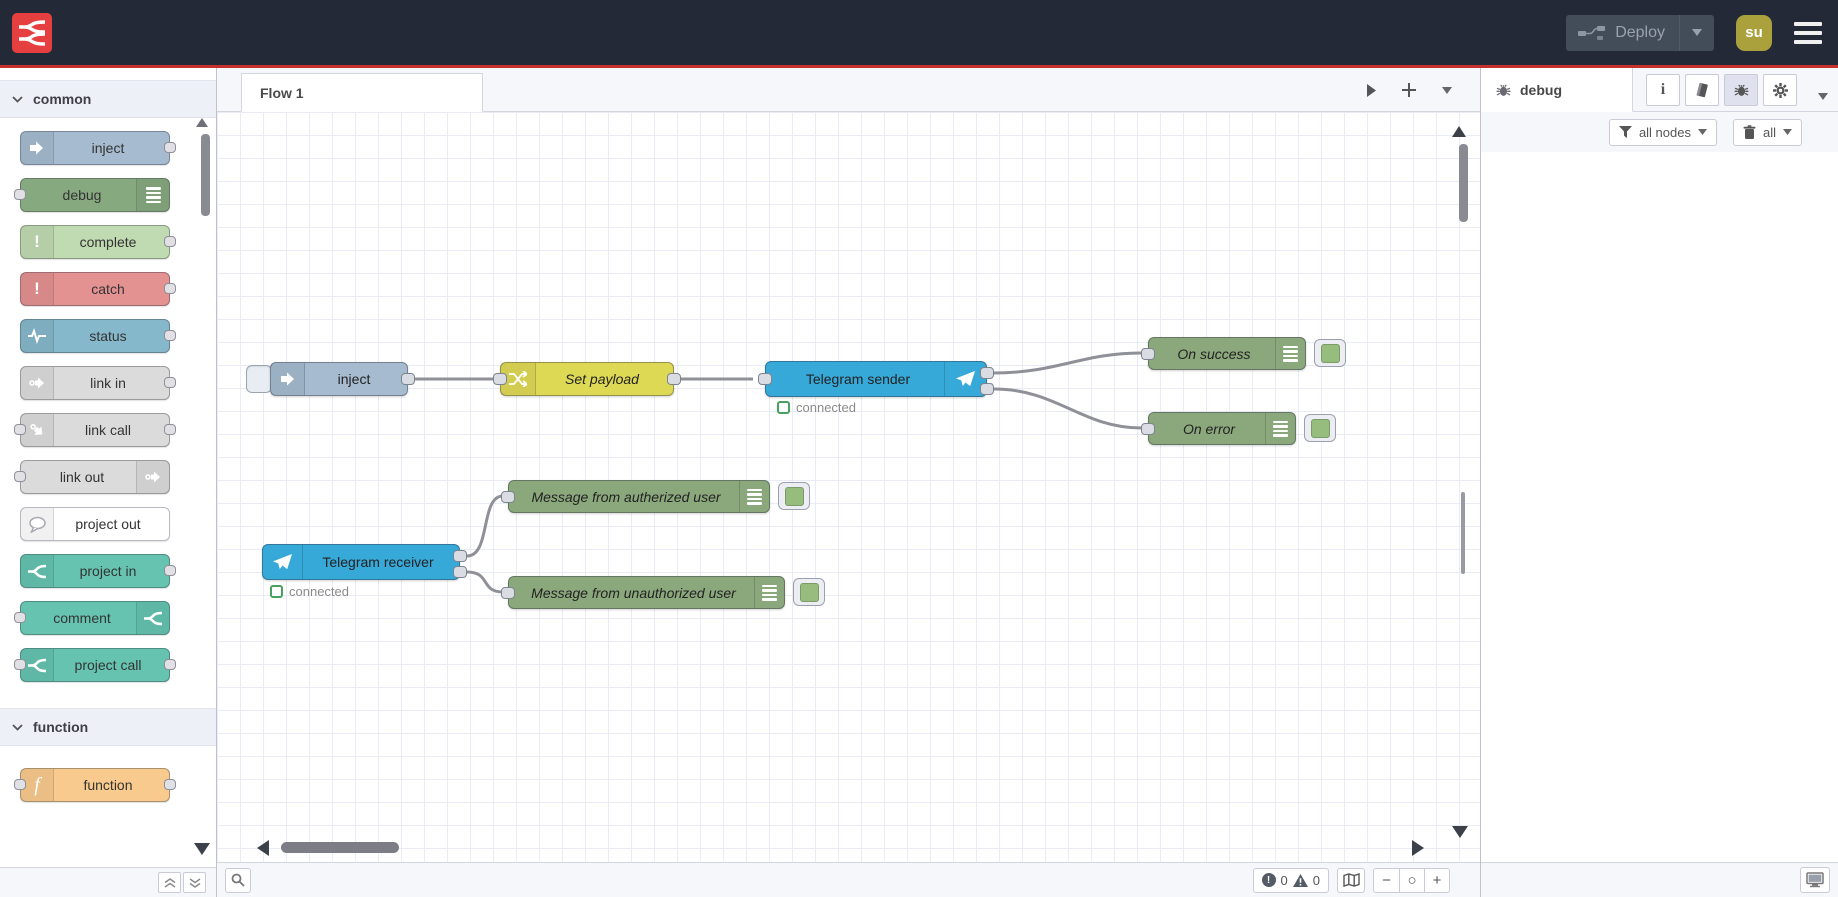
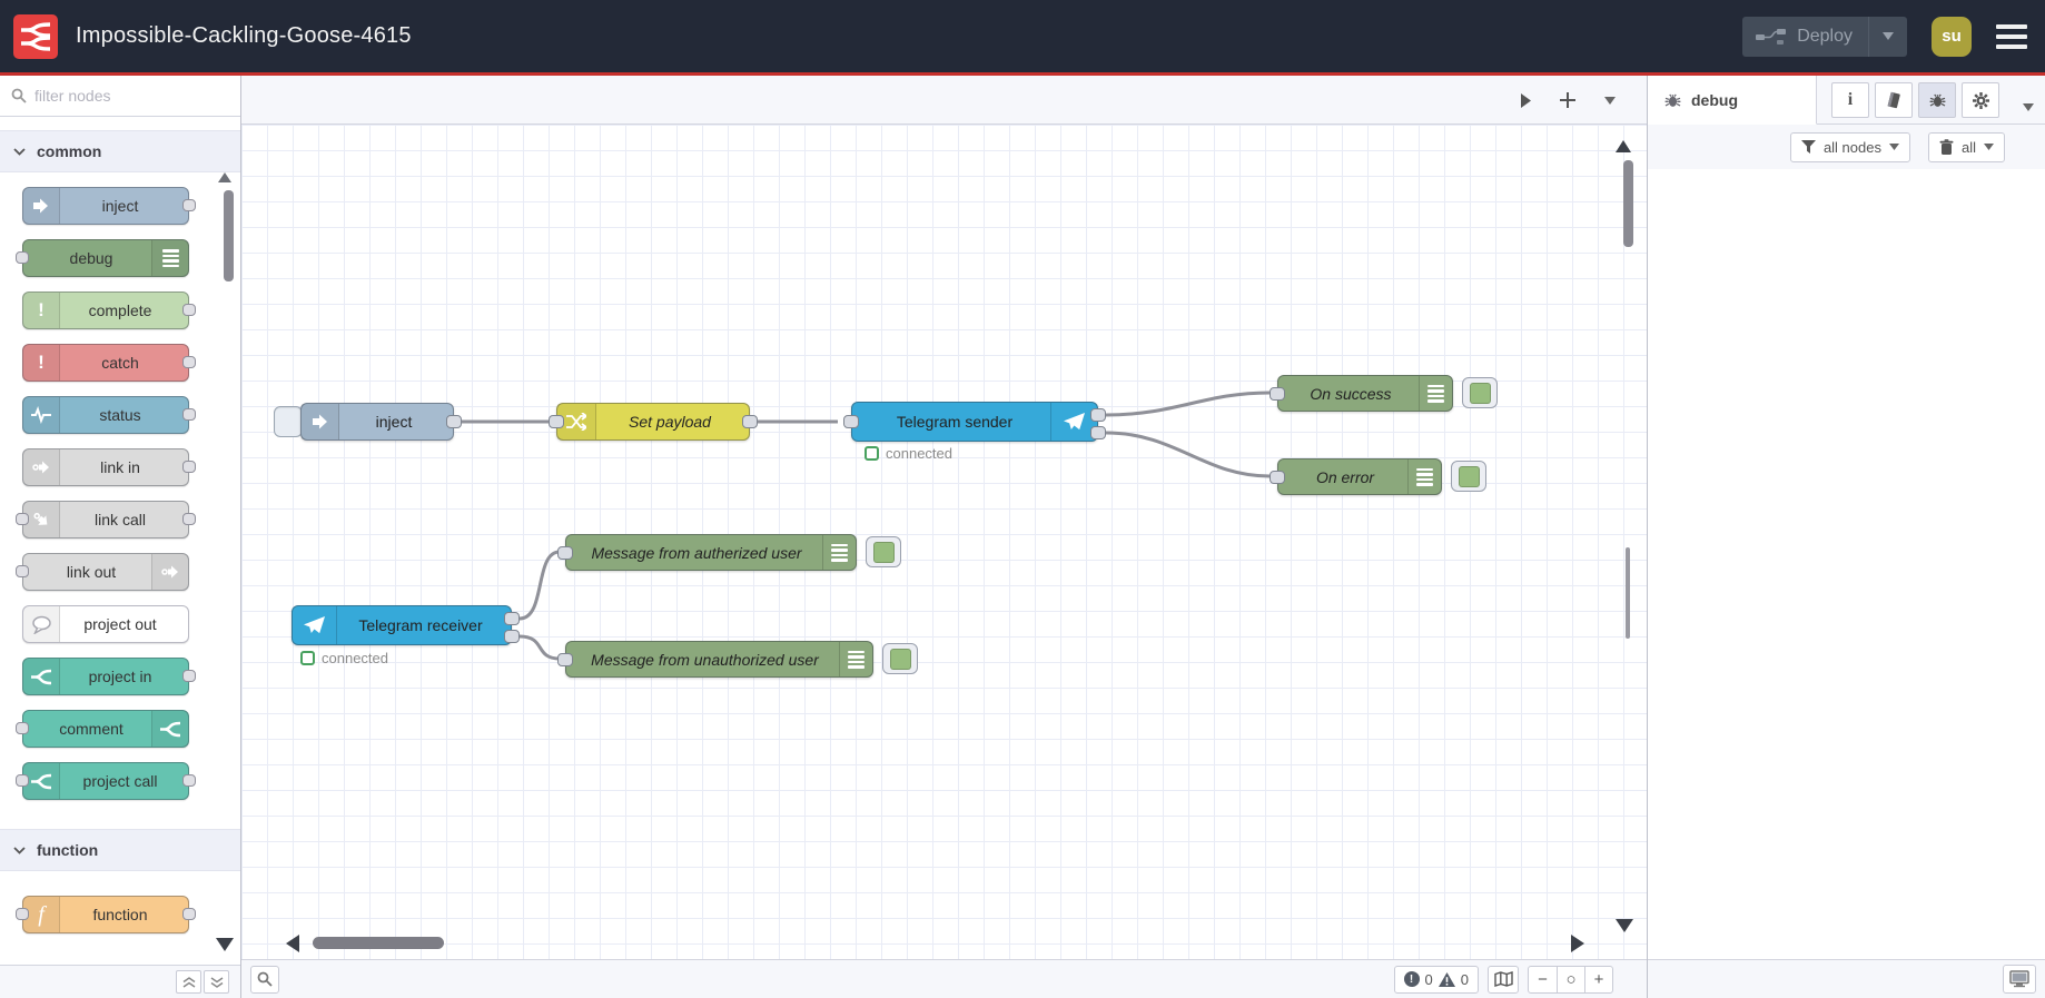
+ Impossible-Cackling-Goose-4615
  Deploy
  su
+ filter nodes
  common
  inject
  debug
  !
  complete
  !
  catch
  status
  link in
  link call
  link out
  project out
  project in
  comment
  project call
  function
  f
  function
- Flow 1
  inject
  Set payload
  Telegram sender
  connected
  On success
  On error
  Telegram receiver
  connected
  Message from autherized user
  Message from unauthorized user
  !
  0
  0
  −
  ○
  +
  debug
  i
  all nodes
  all
